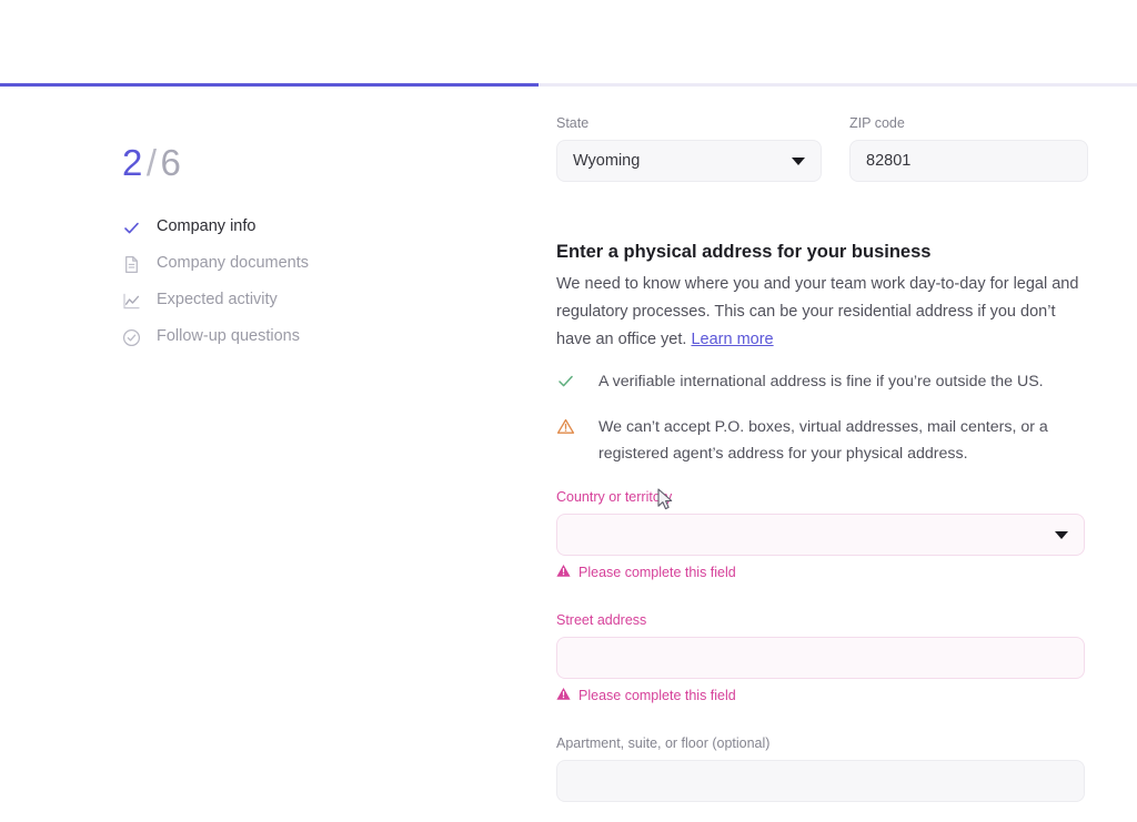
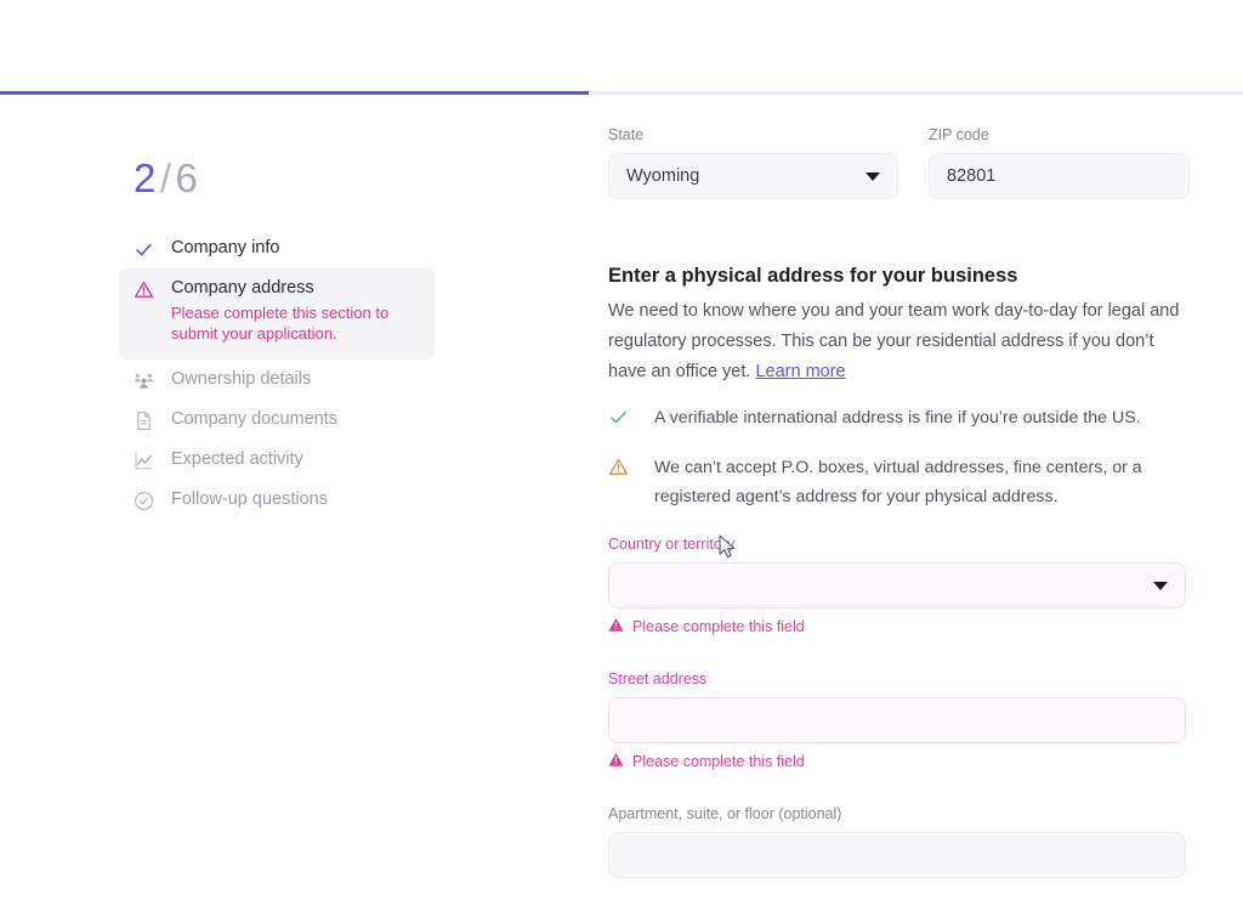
  2/6
  Company info
+ Company address
+ Please complete this section to submit your application.
+ Ownership details
  Company documents
  Expected activity
  Follow-up questions
  State
  Wyoming
  ZIP code
  82801
  Enter a physical address for your business
  We need to know where you and your team work day-to-day for legal and regulatory processes. This can be your residential address if you don’t have an office yet. Learn more
  A verifiable international address is fine if you’re outside the US.
- We can’t accept P.O. boxes, virtual addresses, mail centers, or a registered agent’s address for your physical address.
+ We can’t accept P.O. boxes, virtual addresses, fine centers, or a registered agent’s address for your physical address.
  Country or territoy
  Please complete this field
  Street address
  Please complete this field
  Apartment, suite, or floor (optional)
